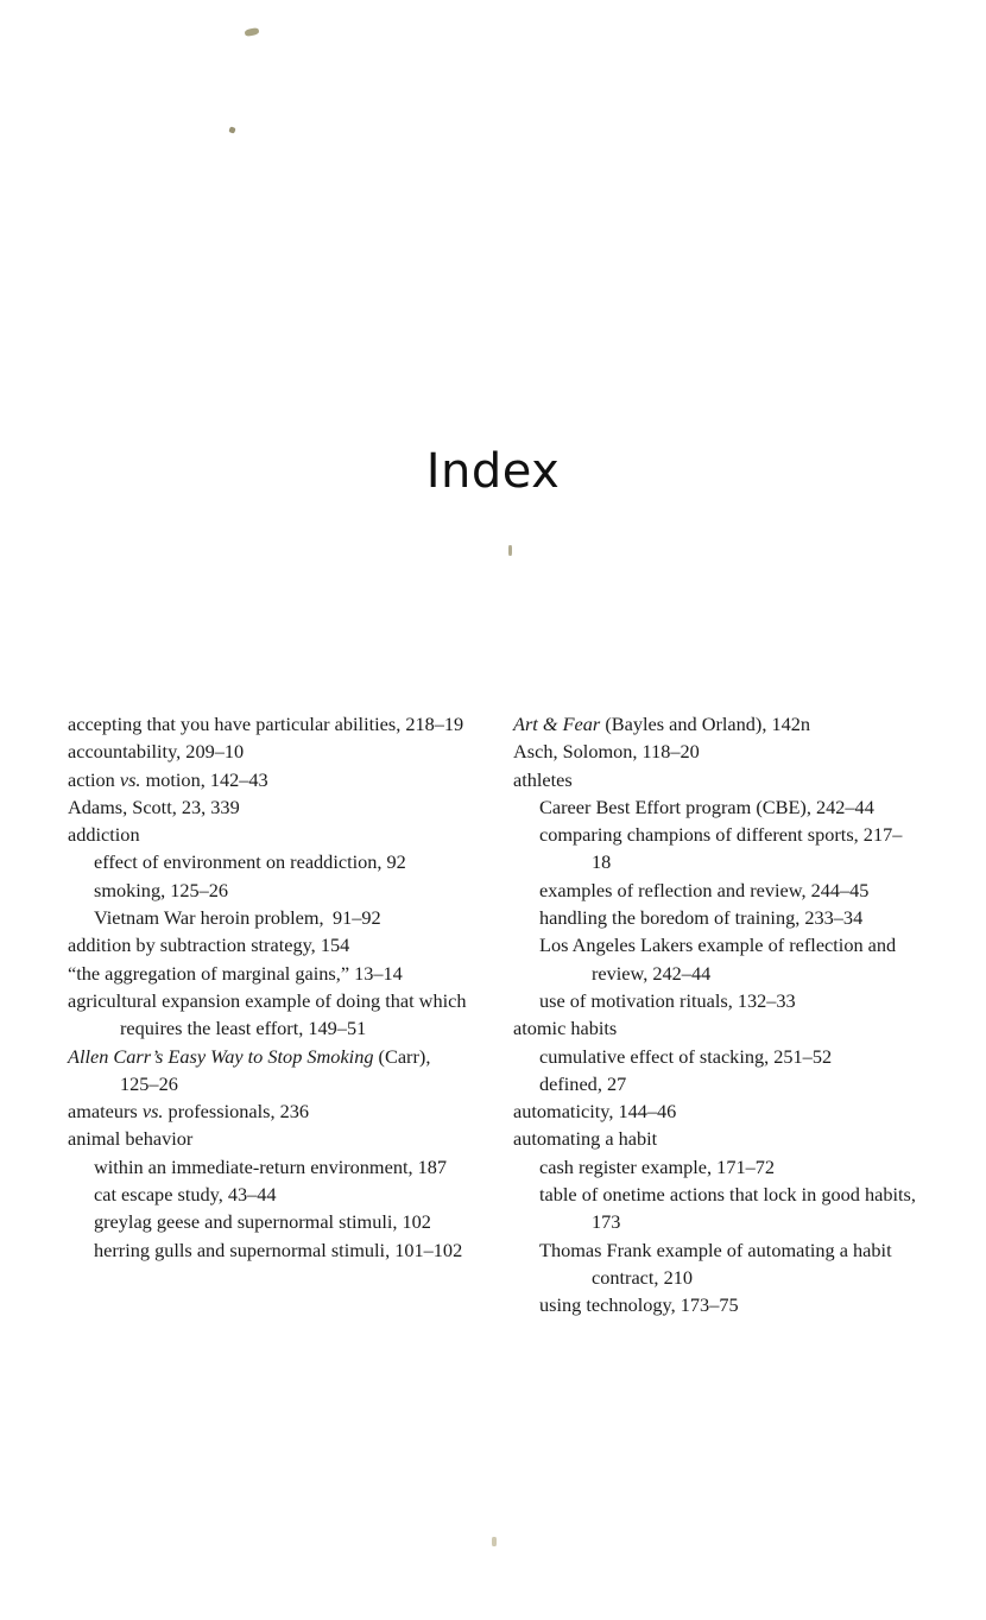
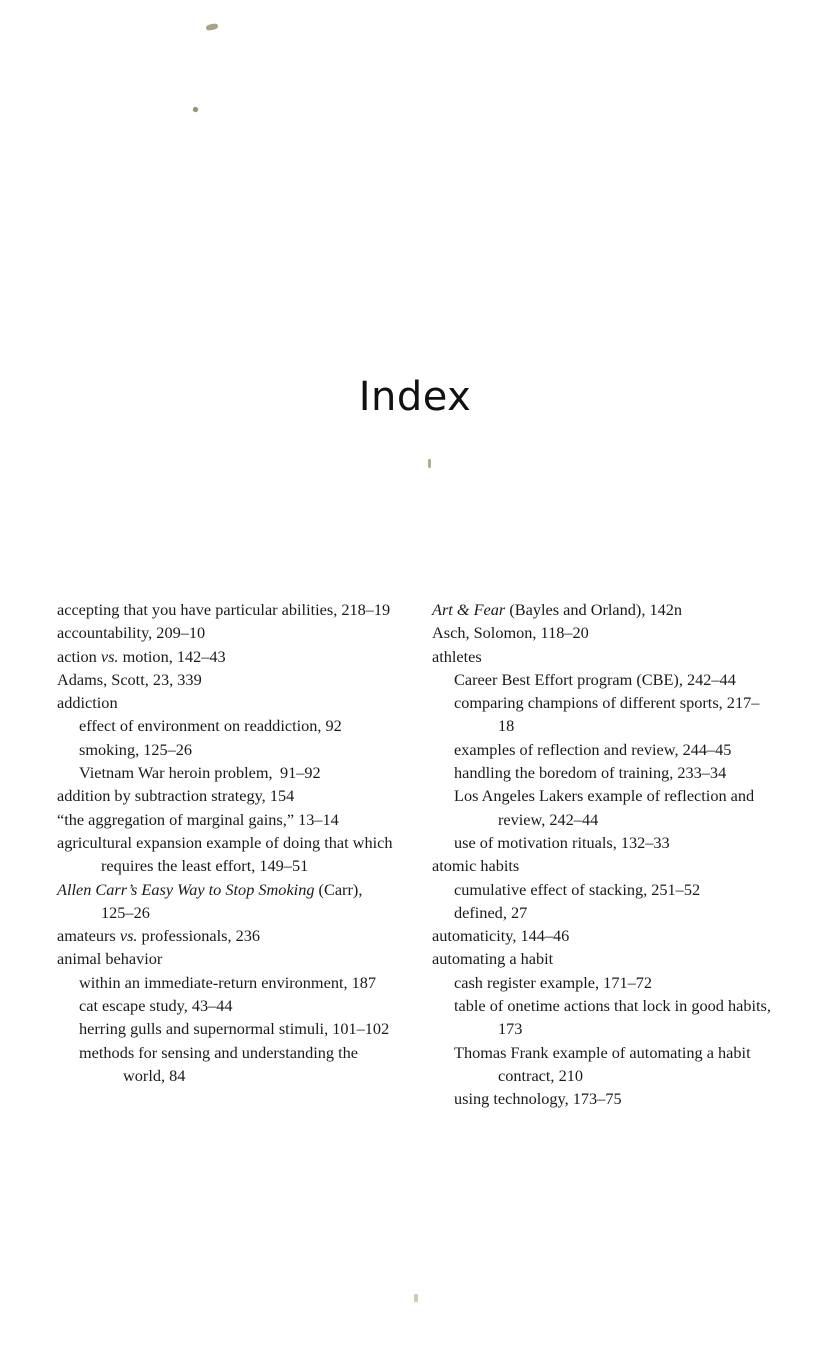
  Index
  accepting that you have particular abilities, 218–19
  accountability, 209–10
  action vs. motion, 142–43
  Adams, Scott, 23, 339
  addiction
  effect of environment on readdiction, 92
  smoking, 125–26
  Vietnam War heroin problem, 91–92
  addition by subtraction strategy, 154
  “the aggregation of marginal gains,” 13–14
  agricultural expansion example of doing that which requires the least effort, 149–51
  Allen Carr’s Easy Way to Stop Smoking (Carr), 125–26
  amateurs vs. professionals, 236
  animal behavior
  within an immediate-return environment, 187
  cat escape study, 43–44
- greylag geese and supernormal stimuli, 102
  herring gulls and supernormal stimuli, 101–102
+ methods for sensing and understanding the world, 84
  Art & Fear (Bayles and Orland), 142n
  Asch, Solomon, 118–20
  athletes
  Career Best Effort program (CBE), 242–44
  comparing champions of different sports, 217–18
  examples of reflection and review, 244–45
  handling the boredom of training, 233–34
  Los Angeles Lakers example of reflection and review, 242–44
  use of motivation rituals, 132–33
  atomic habits
  cumulative effect of stacking, 251–52
  defined, 27
  automaticity, 144–46
  automating a habit
  cash register example, 171–72
  table of onetime actions that lock in good habits, 173
  Thomas Frank example of automating a habit contract, 210
  using technology, 173–75
